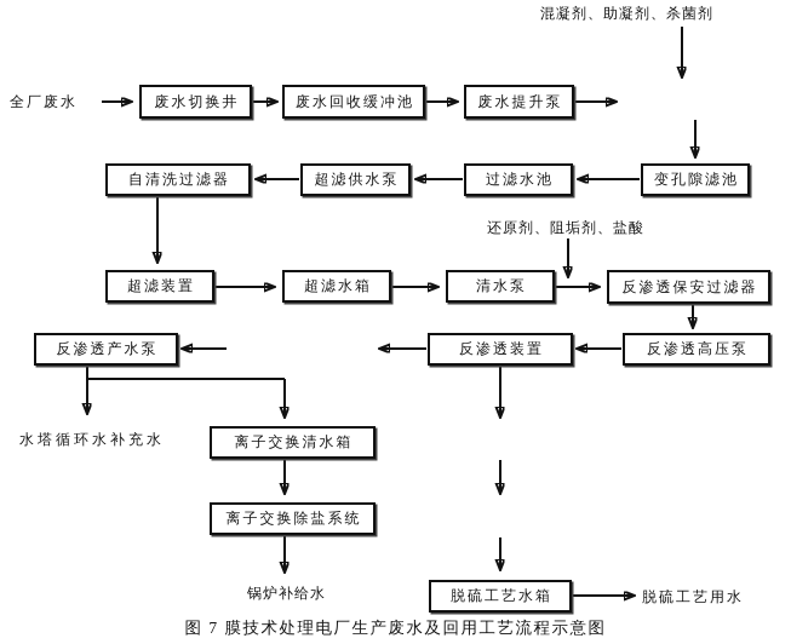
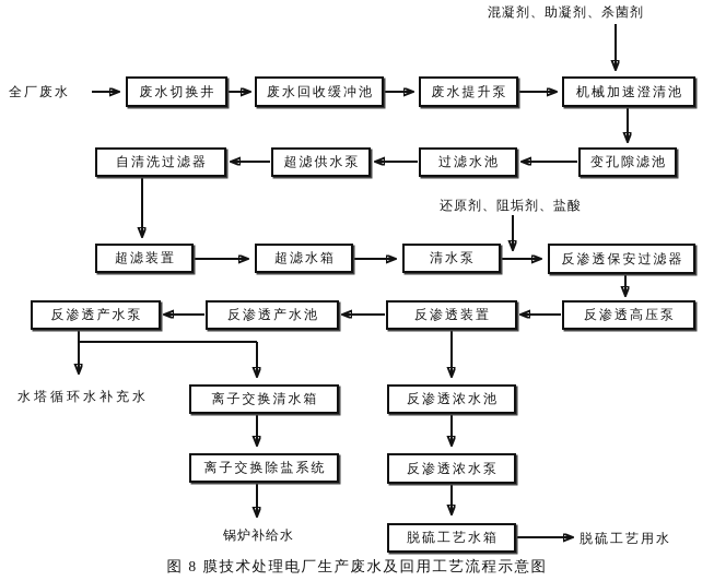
  全厂废水
  混凝剂、助凝剂、杀菌剂
  还原剂、阻垢剂、盐酸
  水塔循环水补充水
  锅炉补给水
  脱硫工艺用水
  废水切换井
  废水回收缓冲池
  废水提升泵
+ 机械加速澄清池
  自清洗过滤器
  超滤供水泵
  过滤水池
  变孔隙滤池
  超滤装置
  超滤水箱
  清水泵
  反渗透保安过滤器
  反渗透产水泵
+ 反渗透产水池
  反渗透装置
  反渗透高压泵
  离子交换清水箱
  离子交换除盐系统
+ 反渗透浓水池
+ 反渗透浓水泵
  脱硫工艺水箱
- 图 7 膜技术处理电厂生产废水及回用工艺流程示意图
+ 图 8 膜技术处理电厂生产废水及回用工艺流程示意图
